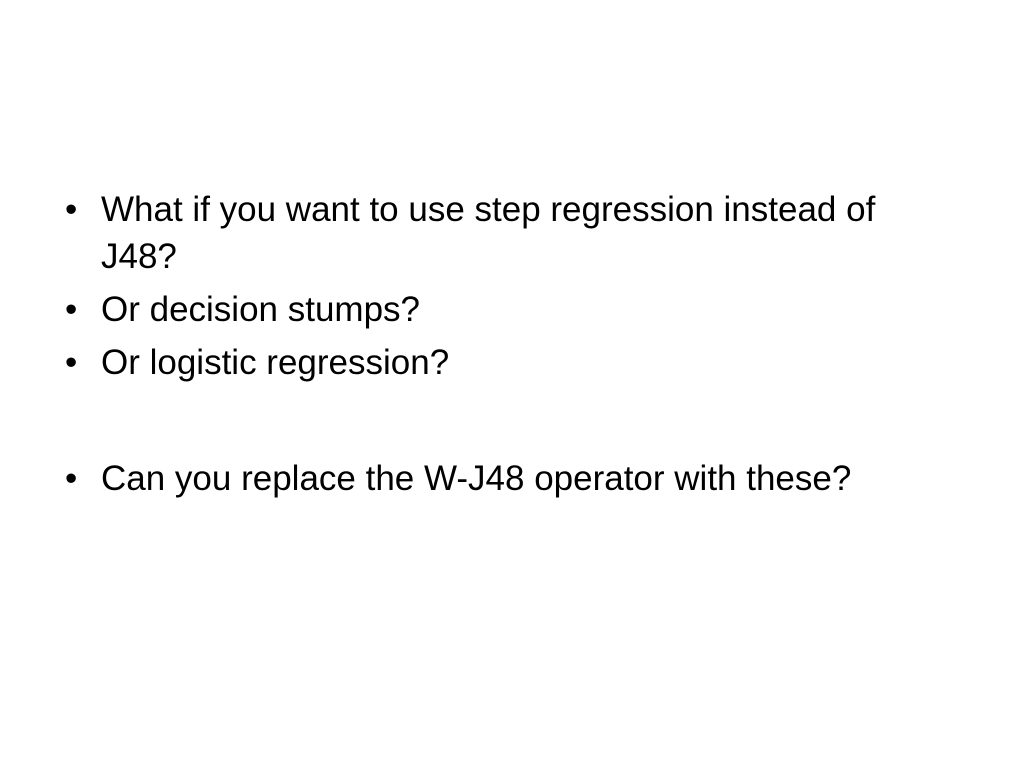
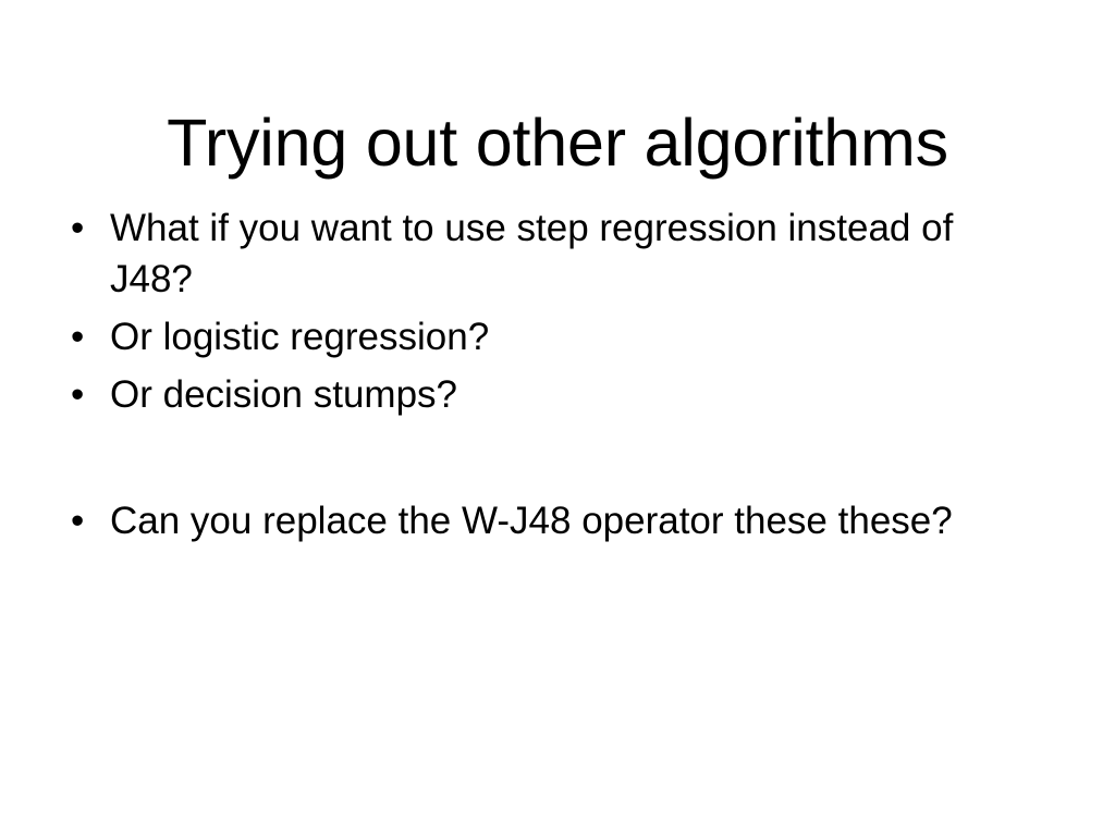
+ Trying out other algorithms
  •
  What if you want to use step regression instead of J48?
  •
- Or decision stumps?
+ Or logistic regression?
  •
- Or logistic regression?
+ Or decision stumps?
  •
- Can you replace the W-J48 operator with these?
+ Can you replace the W-J48 operator these these?
